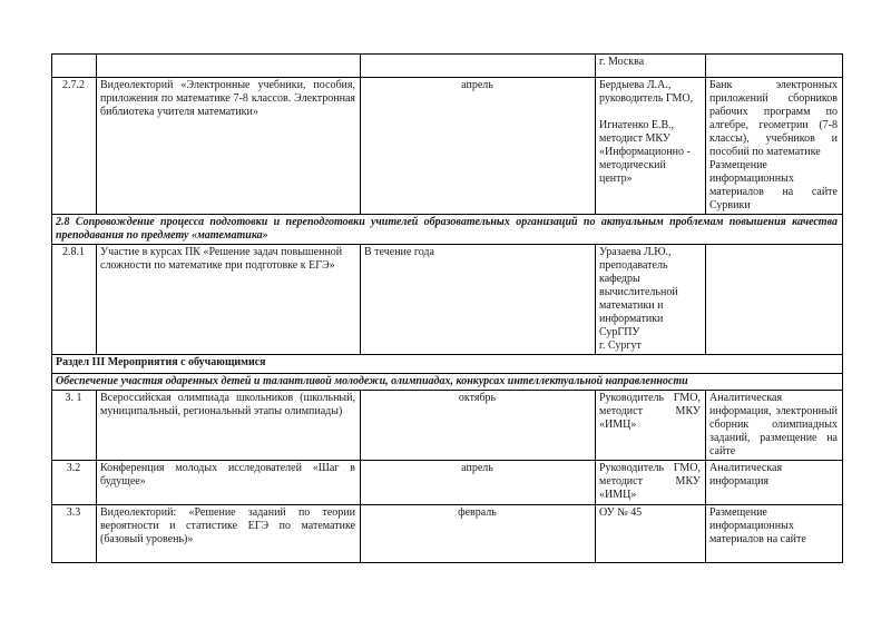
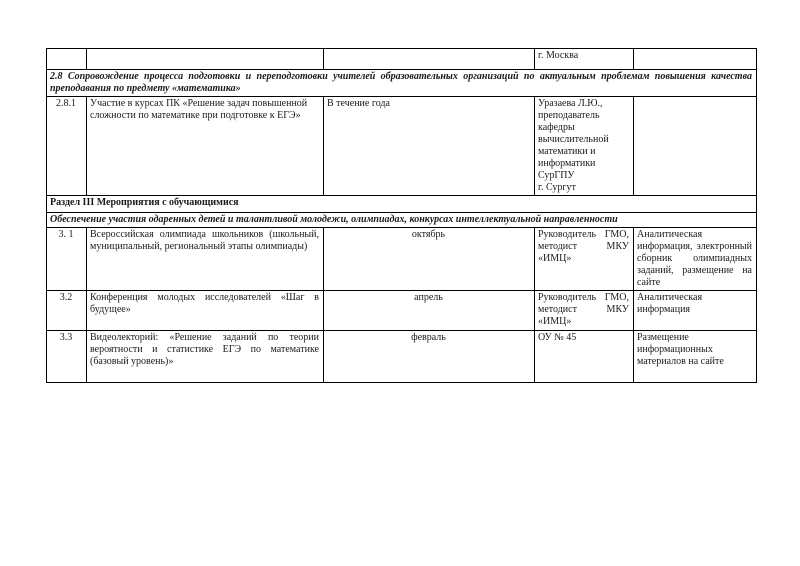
  			г. Москва
- 2.7.2	Видеолекторий «Электронные учебники, пособия, приложения по математике 7-8 классов. Электронная библиотека учителя математики»	апрель	Бердыева Л.А., руководитель ГМО, Игнатенко Е.В., методист МКУ «Информационно - методический центр»	Банк электронных приложений сборников рабочих программ по алгебре, геометрии (7-8 классы), учебников и пособий по математике Размещение информационных материалов на сайте Сурвики
  2.8 Сопровождение процесса подготовки и переподготовки учителей образовательных организаций по актуальным проблемам повышения качества преподавания по предмету «математика»
  2.8.1	Участие в курсах ПК «Решение задач повышенной сложности по математике при подготовке к ЕГЭ»	В течение года	Уразаева Л.Ю., преподаватель кафедры вычислительной математики и информатики СурГПУ г. Сургут
  Раздел III Мероприятия с обучающимися
  Обеспечение участия одаренных детей и талантливой молодежи, олимпиадах, конкурсах интеллектуальной направленности
  3. 1	Всероссийская олимпиада школьников (школьный, муниципальный, региональный этапы олимпиады)	октябрь	Руководитель ГМО, методист МКУ «ИМЦ»	Аналитическая информация, электронный сборник олимпиадных заданий, размещение на сайте
  3.2	Конференция молодых исследователей «Шаг в будущее»	апрель	Руководитель ГМО, методист МКУ «ИМЦ»	Аналитическая информация
  3.3	Видеолекторий: «Решение заданий по теории вероятности и статистике ЕГЭ по математике (базовый уровень)»	февраль	ОУ № 45	Размещение информационных материалов на сайте
